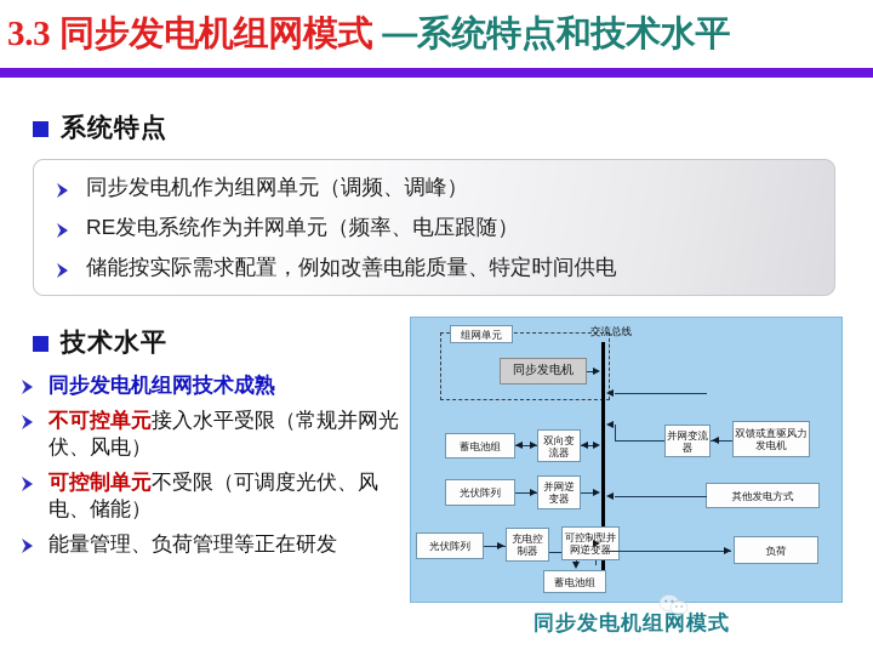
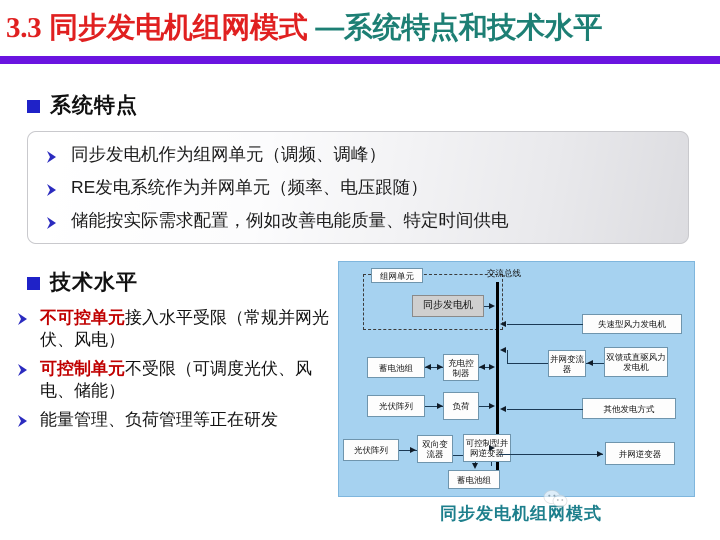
  3.3 同步发电机组网模式 —系统特点和技术水平
  系统特点
  同步发电机作为组网单元（调频、调峰）
  RE发电系统作为并网单元（频率、电压跟随）
  储能按实际需求配置，例如改善电能质量、特定时间供电
  技术水平
- 同步发电机组网技术成熟
  不可控单元接入水平受限（常规并网光伏、风电）
  可控制单元不受限（可调度光伏、风电、储能）
  能量管理、负荷管理等正在研发
  组网单元
  交流总线
  同步发电机
+ 失速型风力发电机
  蓄电池组
- 双向变流器
+ 充电控制器
  并网变流器
  双馈或直驱风力发电机
  光伏阵列
- 并网逆变器
+ 负荷
  其他发电方式
  光伏阵列
- 充电控制器
+ 双向变流器
  蓄电池组
  可控制型并网逆变器
- 负荷
+ 并网逆变器
  同步发电机组网模式
